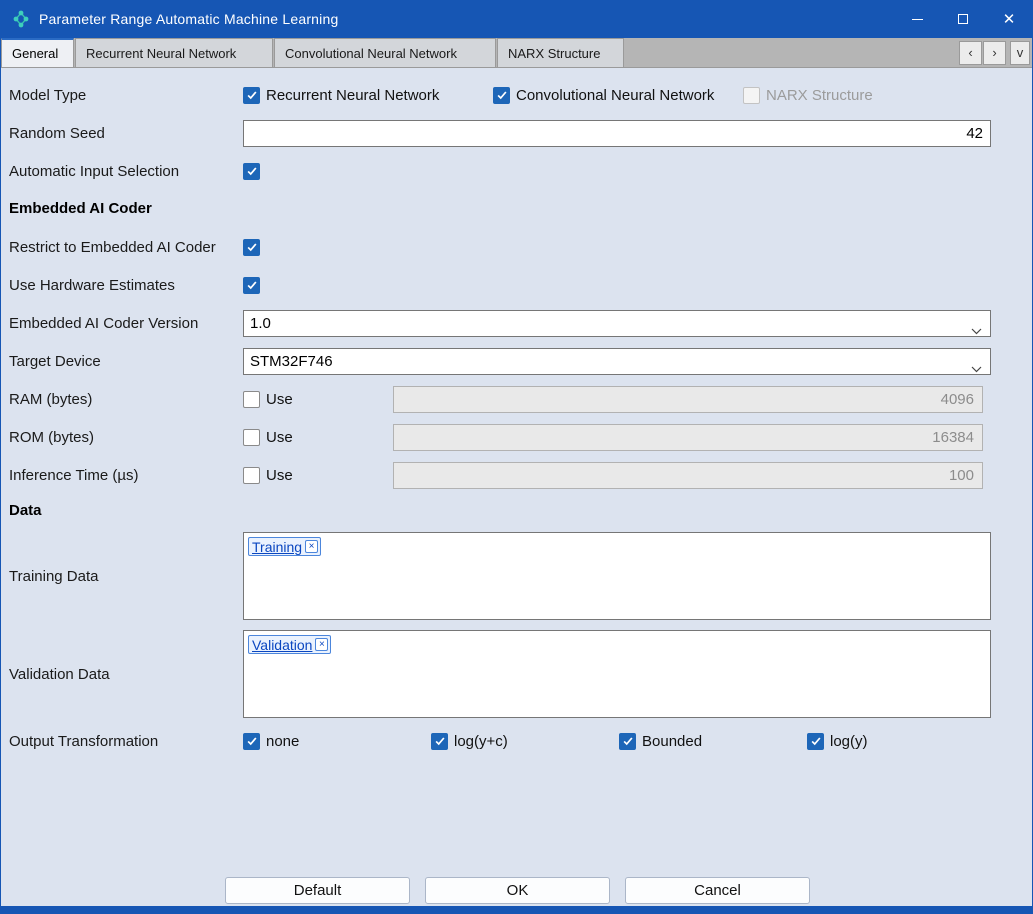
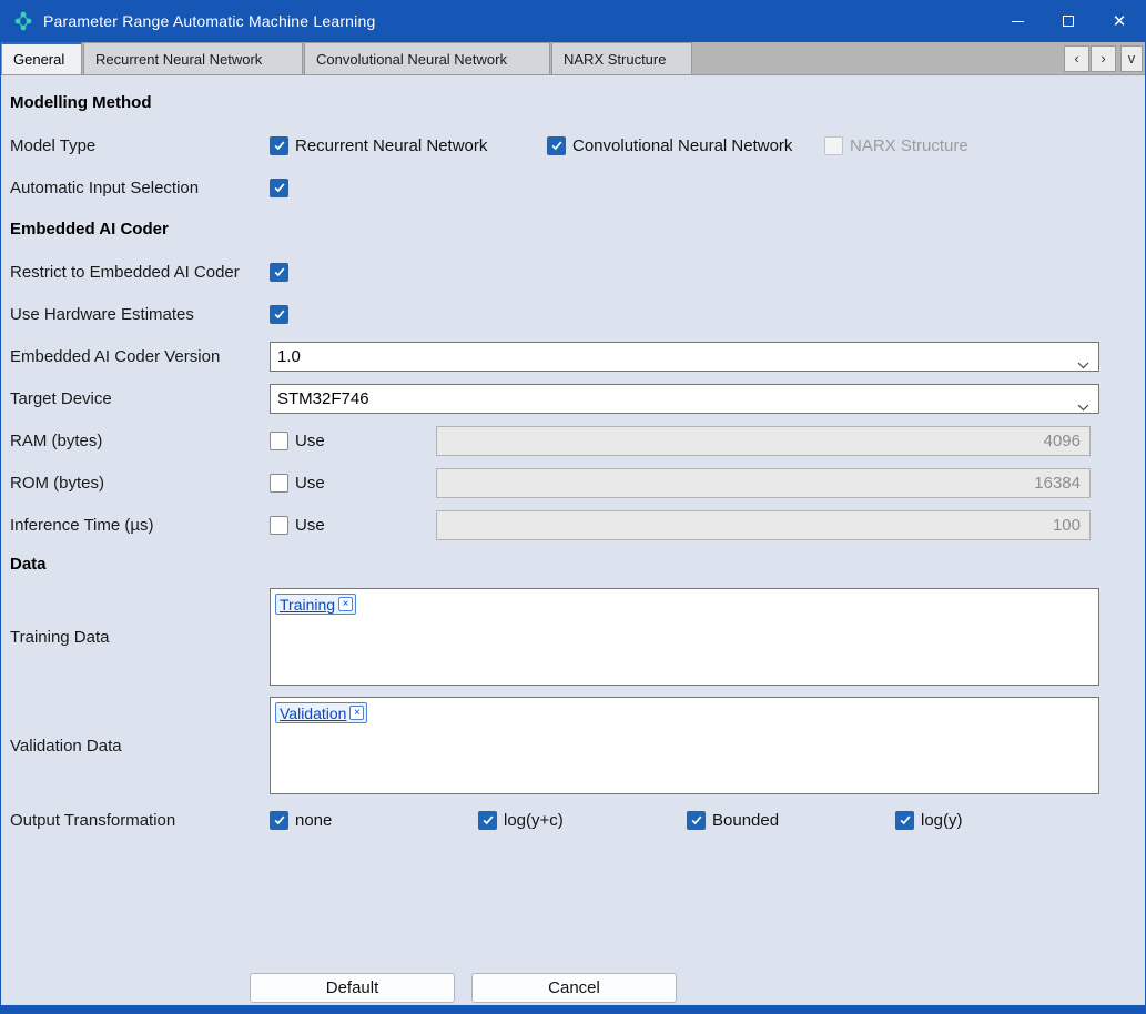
  Parameter Range Automatic Machine Learning
  ✕
  General
  Recurrent Neural Network
  Convolutional Neural Network
  NARX Structure
  ‹
  ›
  v
+ Modelling Method
  Model Type
  Recurrent Neural Network
  Convolutional Neural Network
  NARX Structure
- Random Seed
- 42
  Automatic Input Selection
  Embedded AI Coder
  Restrict to Embedded AI Coder
  Use Hardware Estimates
  Embedded AI Coder Version
  1.0
  Target Device
  STM32F746
  RAM (bytes)
  Use
  4096
  ROM (bytes)
  Use
  16384
  Inference Time (µs)
  Use
  100
  Data
  Training Data
  Training
  ×
  Validation Data
  Validation
  ×
  Output Transformation
  none
  log(y+c)
  Bounded
  log(y)
  Default
- OK
  Cancel
